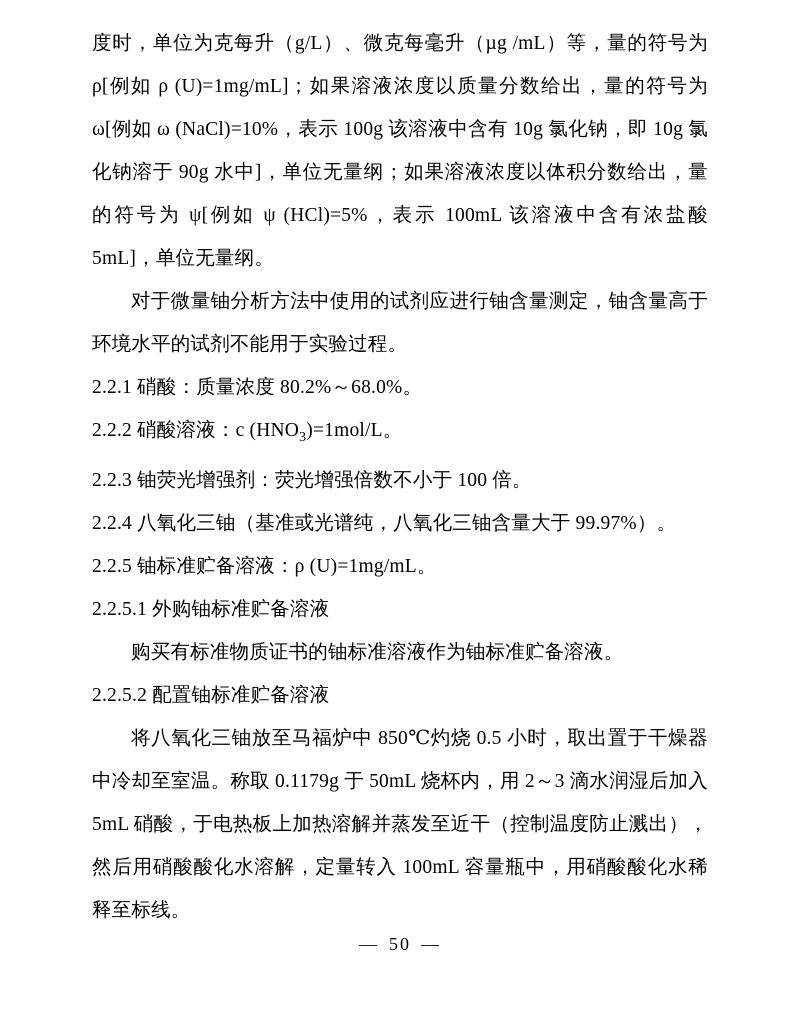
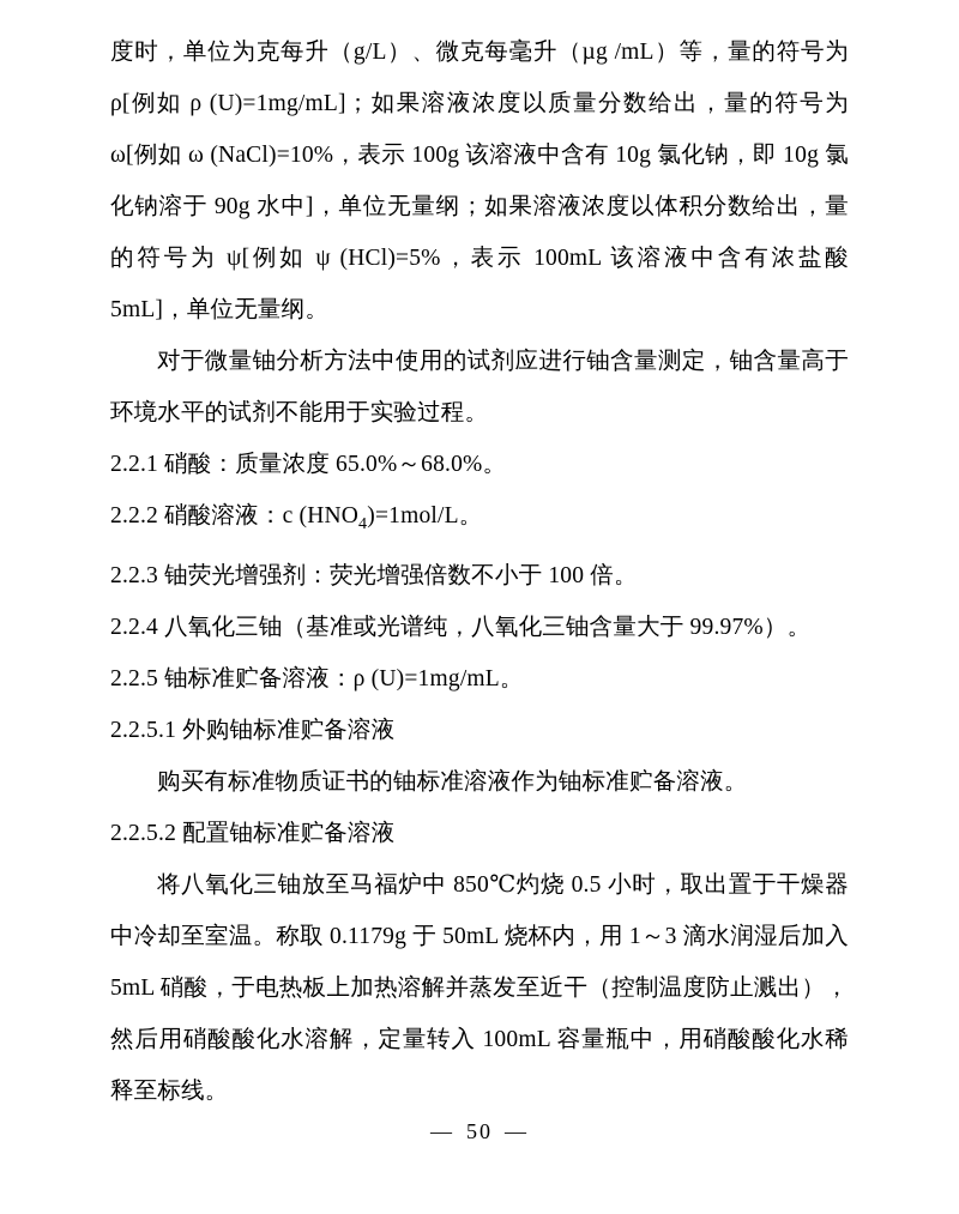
  度时，单位为克每升（g/L）、微克每毫升（µg /mL）等，量的符号为 ρ[例如 ρ (U)=1mg/mL]；如果溶液浓度以质量分数给出，量的符号为 ω[例如 ω (NaCl)=10%，表示 100g 该溶液中含有 10g 氯化钠，即 10g 氯化钠溶于 90g 水中]，单位无量纲；如果溶液浓度以体积分数给出，量的符号为 ψ[例如 ψ (HCl)=5%，表示 100mL 该溶液中含有浓盐酸 5mL]，单位无量纲。
  对于微量铀分析方法中使用的试剂应进行铀含量测定，铀含量高于环境水平的试剂不能用于实验过程。
- 2.2.1 硝酸：质量浓度 80.2%～68.0%。
+ 2.2.1 硝酸：质量浓度 65.0%～68.0%。
- 2.2.2 硝酸溶液：c (HNO3)=1mol/L。
+ 2.2.2 硝酸溶液：c (HNO4)=1mol/L。
  2.2.3 铀荧光增强剂：荧光增强倍数不小于 100 倍。
  2.2.4 八氧化三铀（基准或光谱纯，八氧化三铀含量大于 99.97%）。
  2.2.5 铀标准贮备溶液：ρ (U)=1mg/mL。
  2.2.5.1 外购铀标准贮备溶液
  购买有标准物质证书的铀标准溶液作为铀标准贮备溶液。
  2.2.5.2 配置铀标准贮备溶液
- 将八氧化三铀放至马福炉中 850℃灼烧 0.5 小时，取出置于干燥器中冷却至室温。称取 0.1179g 于 50mL 烧杯内，用 2～3 滴水润湿后加入 5mL 硝酸，于电热板上加热溶解并蒸发至近干（控制温度防止溅出），然后用硝酸酸化水溶解，定量转入 100mL 容量瓶中，用硝酸酸化水稀释至标线。
+ 将八氧化三铀放至马福炉中 850℃灼烧 0.5 小时，取出置于干燥器中冷却至室温。称取 0.1179g 于 50mL 烧杯内，用 1～3 滴水润湿后加入 5mL 硝酸，于电热板上加热溶解并蒸发至近干（控制温度防止溅出），然后用硝酸酸化水溶解，定量转入 100mL 容量瓶中，用硝酸酸化水稀释至标线。
  — 50 —
